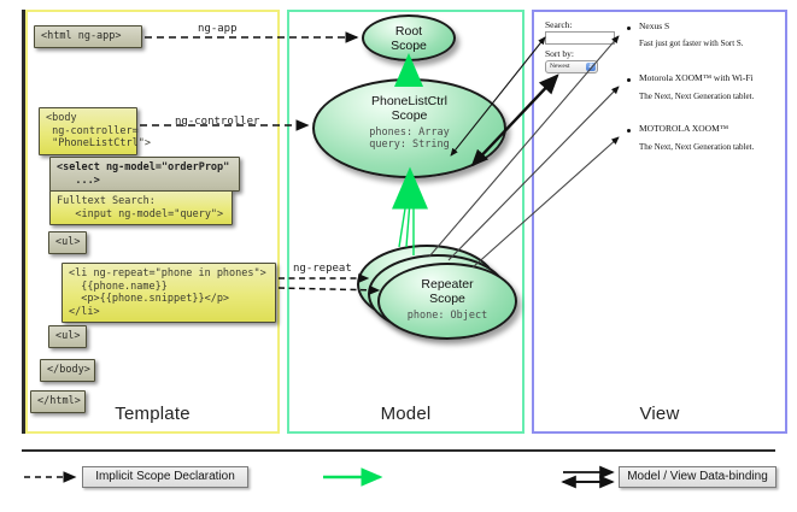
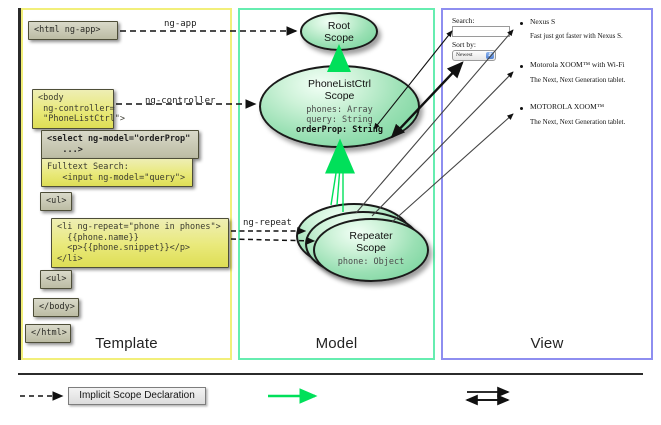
  Template
  Model
  View
  <html ng-app>
  <body
  ng-controller=
  "PhoneListCtrl"
  <select ng-model="orderProp"
  ...>
  Fulltext Search:
  <input ng-model="query">
  <ul>
  <li ng-repeat="phone in phones">
  {{phone.name}}
  <p>{{phone.snippet}}</p>
  </li>
  <ul>
  </body>
  </html>
  Root
  Scope
  PhoneListCtrl
  Scope
  phones: Array
  query: String
+ orderProp: String
  Repeater
  Scope
  phone: Object
  Search:
  Sort by:
  Nexus S
- Fast just got faster with Sort S.
+ Fast just got faster with Nexus S.
  Motorola XOOM™ with Wi-Fi
  The Next, Next Generation tablet.
  MOTOROLA XOOM™
  The Next, Next Generation tablet.
  ng-app
  ng-controller
  ng-repeat
  Implicit Scope Declaration
- Model / View Data-binding
